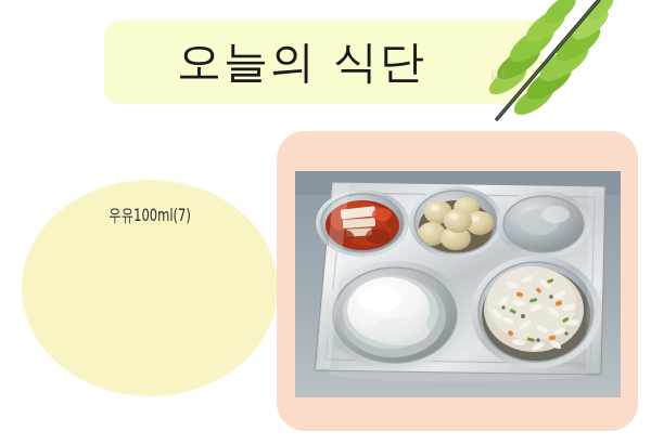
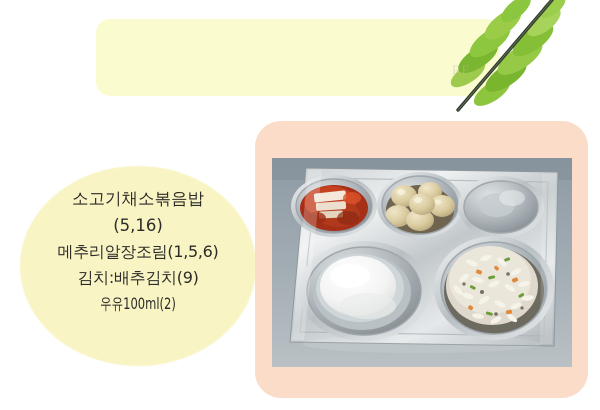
- 오늘의 식단
  RF
+ 소고기채소볶음밥
+ (5,16)
+ 메추리알장조림(1,5,6)
+ 김치:배추김치(9)
- 우유100ml(7)
+ 우유100ml(2)
